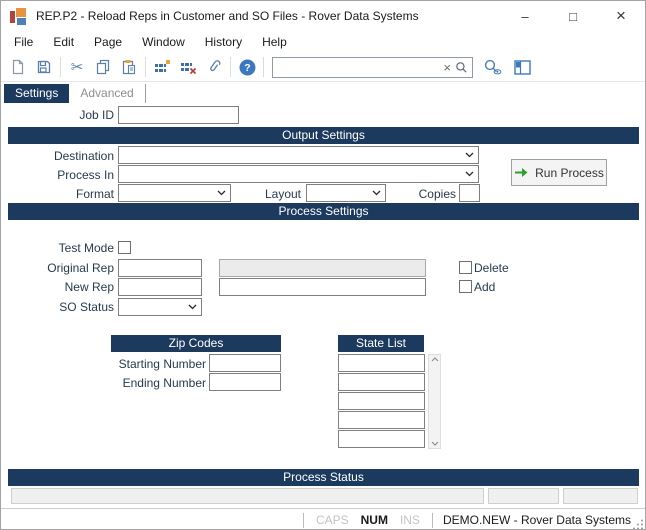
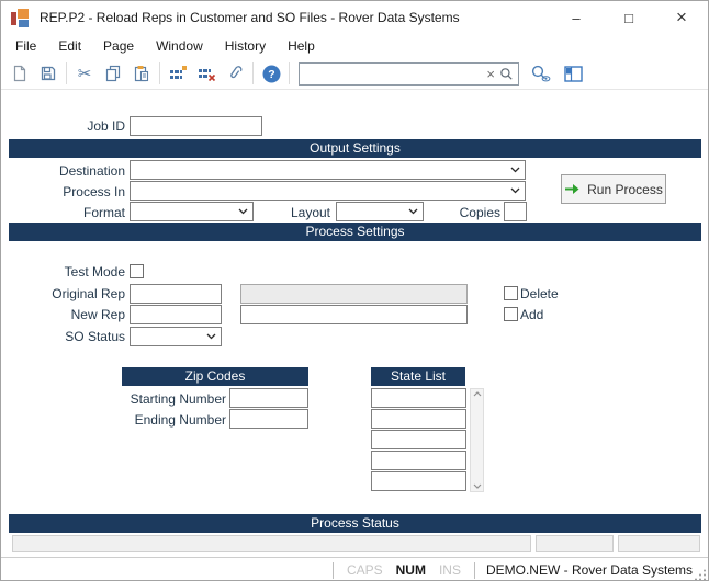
  REP.P2 - Reload Reps in Customer and SO Files - Rover Data Systems
  –
  □
  ×
  File
  Edit
  Page
  Window
  History
  Help
  ✂
  ?
  ×
- Settings
- Advanced
  Job ID
  Output Settings
  Destination
  Process In
  Format
  Layout
  Copies
  Run Process
  Process Settings
  Test Mode
  Original Rep
  Delete
  New Rep
  Add
  SO Status
  Zip Codes
  Starting Number
  Ending Number
  State List
  Process Status
  CAPS
  NUM
  INS
  DEMO.NEW - Rover Data Systems
